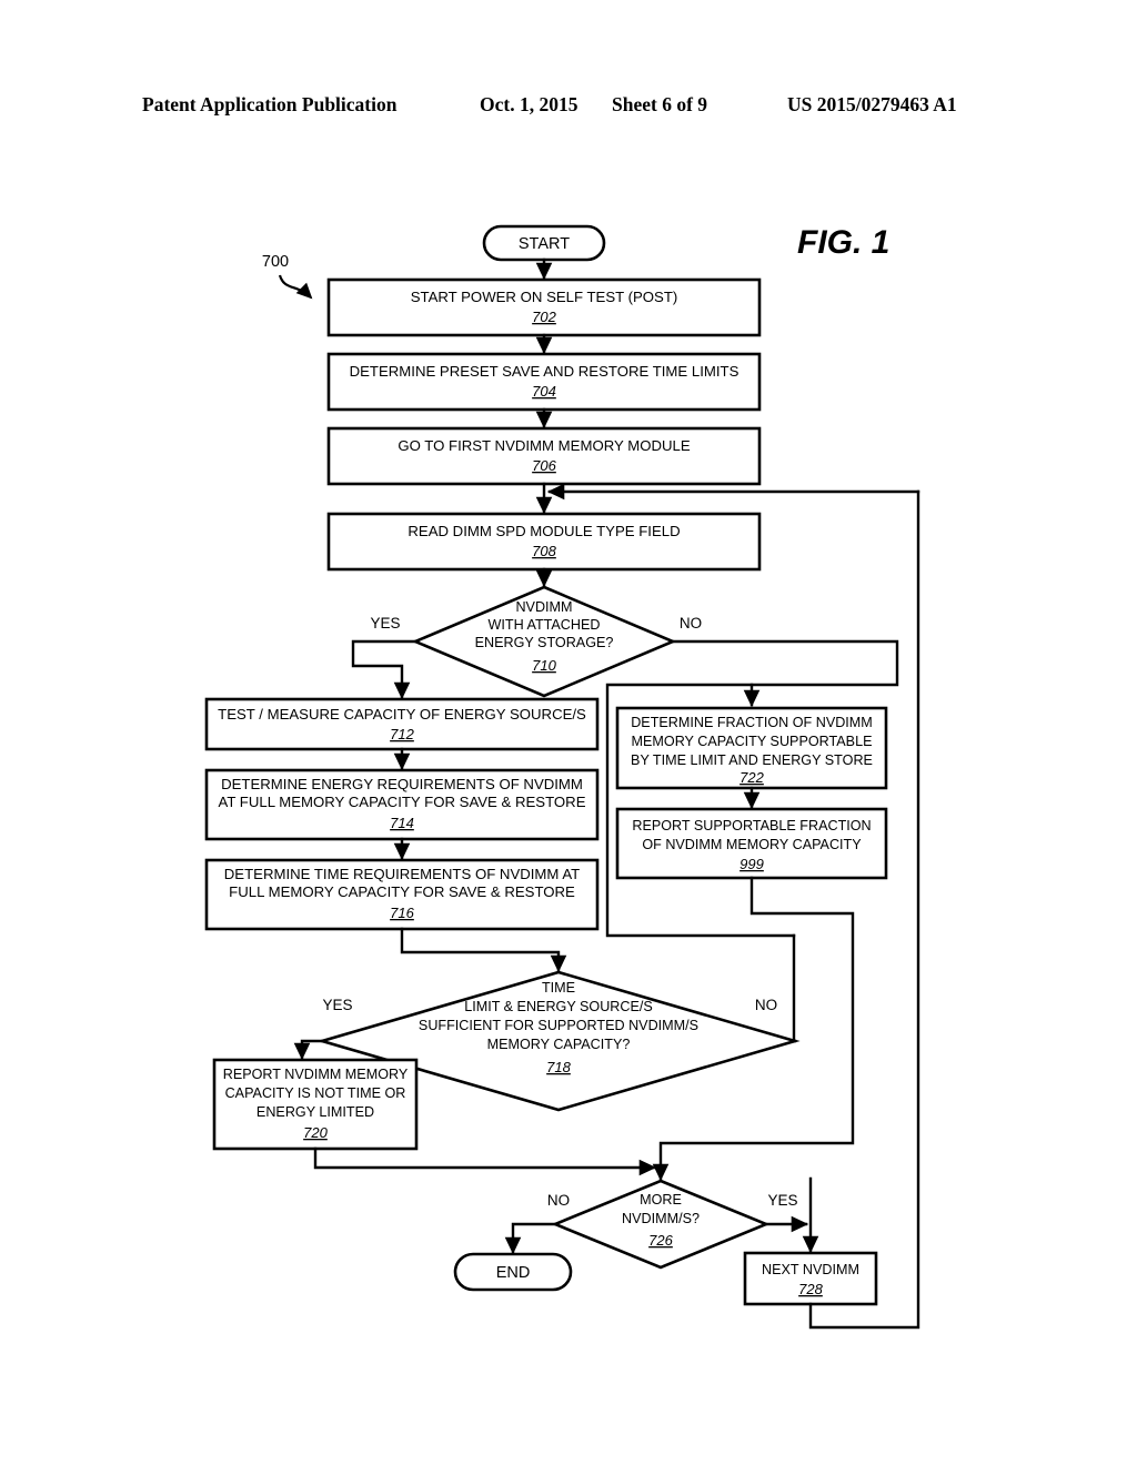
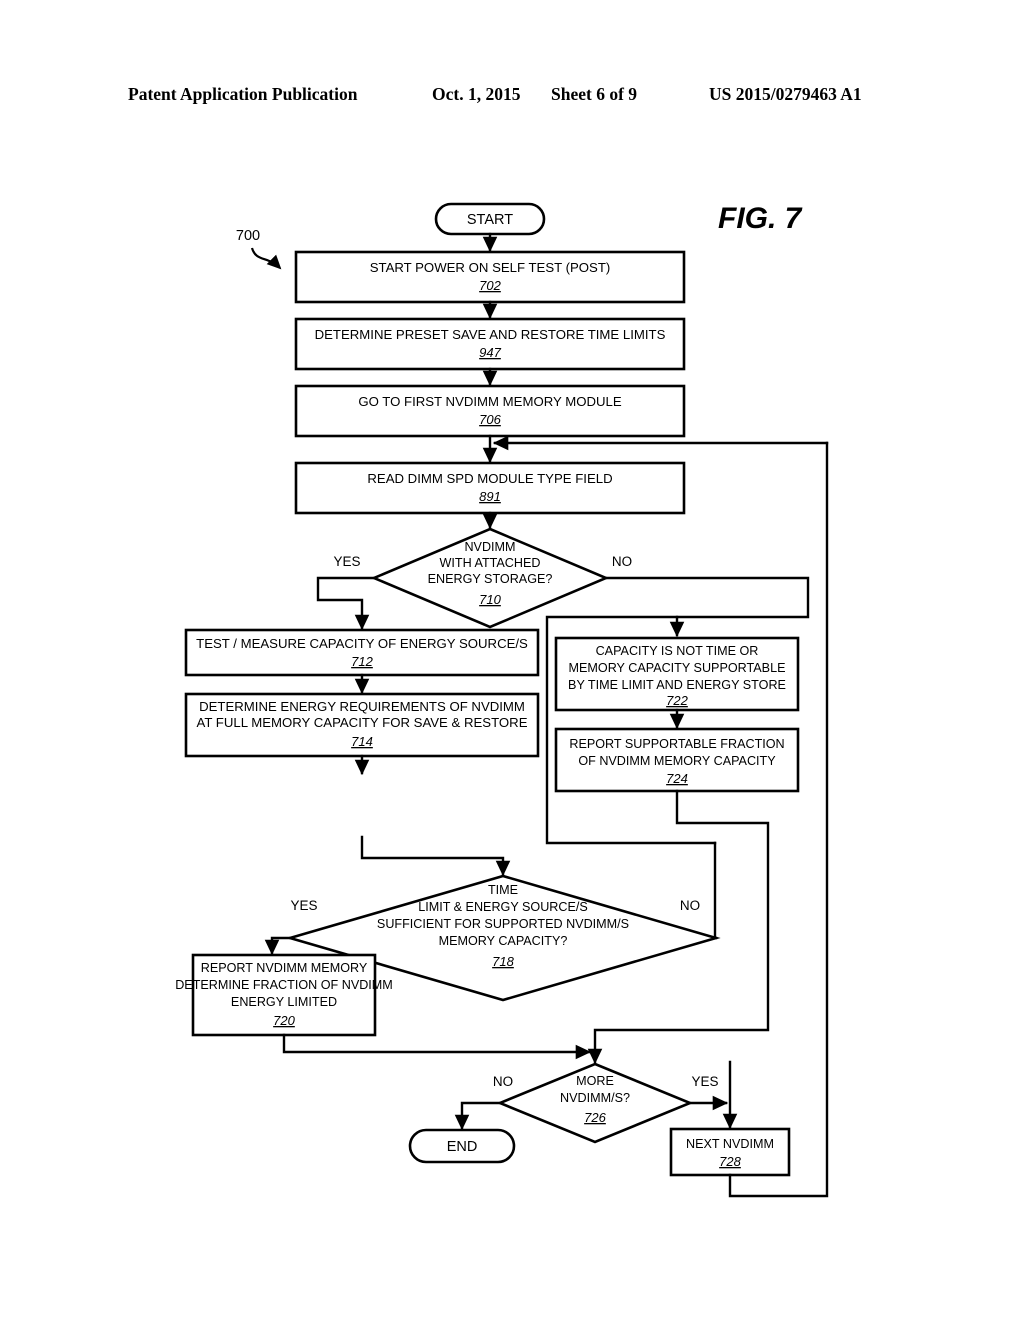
  Patent Application Publication
  Oct. 1, 2015
  Sheet 6 of 9
  US 2015/0279463 A1
- FIG. 1
+ FIG. 7
  700
  START
  START POWER ON SELF TEST (POST)
  702
  DETERMINE PRESET SAVE AND RESTORE TIME LIMITS
- 704
+ 947
  GO TO FIRST NVDIMM MEMORY MODULE
  706
  READ DIMM SPD MODULE TYPE FIELD
- 708
+ 891
  NVDIMM
  WITH ATTACHED
  ENERGY STORAGE?
  710
  YES
  NO
  TEST / MEASURE CAPACITY OF ENERGY SOURCE/S
  712
  DETERMINE ENERGY REQUIREMENTS OF NVDIMM
  AT FULL MEMORY CAPACITY FOR SAVE & RESTORE
  714
- DETERMINE TIME REQUIREMENTS OF NVDIMM AT
- FULL MEMORY CAPACITY FOR SAVE & RESTORE
- 716
- DETERMINE FRACTION OF NVDIMM
+ CAPACITY IS NOT TIME OR
  MEMORY CAPACITY SUPPORTABLE
  BY TIME LIMIT AND ENERGY STORE
  722
  REPORT SUPPORTABLE FRACTION
  OF NVDIMM MEMORY CAPACITY
- 999
+ 724
  TIME
  LIMIT & ENERGY SOURCE/S
  SUFFICIENT FOR SUPPORTED NVDIMM/S
  MEMORY CAPACITY?
  718
  YES
  NO
  REPORT NVDIMM MEMORY
- CAPACITY IS NOT TIME OR
+ DETERMINE FRACTION OF NVDIMM
  ENERGY LIMITED
  720
  MORE
  NVDIMM/S?
  726
  NO
  YES
  END
  NEXT NVDIMM
  728
